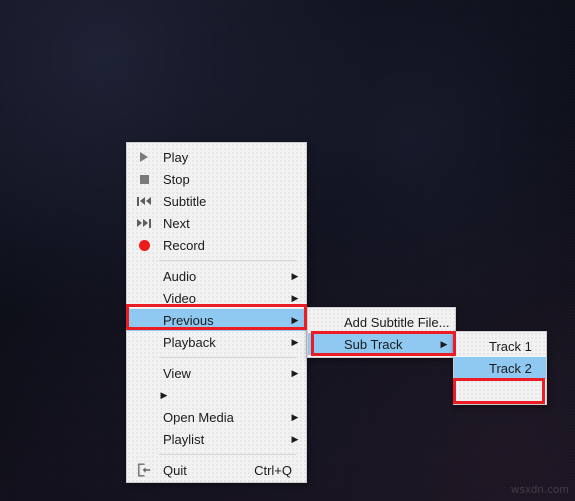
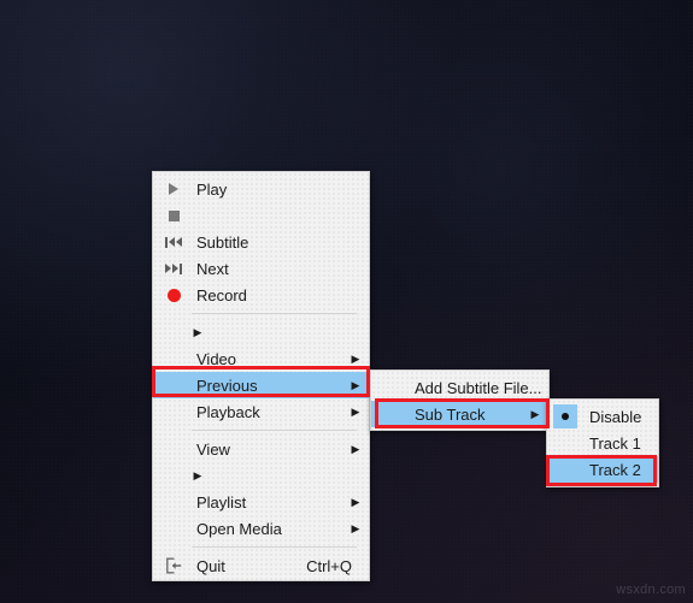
  Play
- Stop
  Subtitle
  Next
  Record
- Audio
  ▶
  Video
  ▶
  Previous
  ▶
  Playback
  ▶
  View
  ▶
  ▶
- Open Media
+ Playlist
  ▶
- Playlist
+ Open Media
  ▶
  Quit
  Ctrl+Q
  Add Subtitle File...
  Sub Track
  ▶
+ Disable
  Track 1
  Track 2
  wsxdn.com
